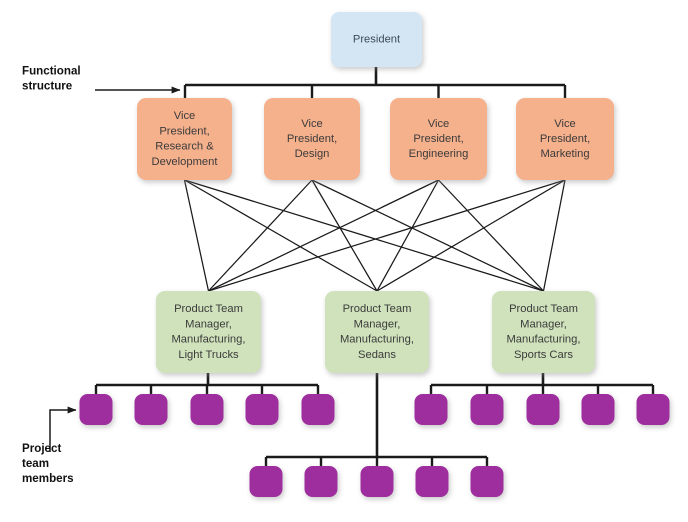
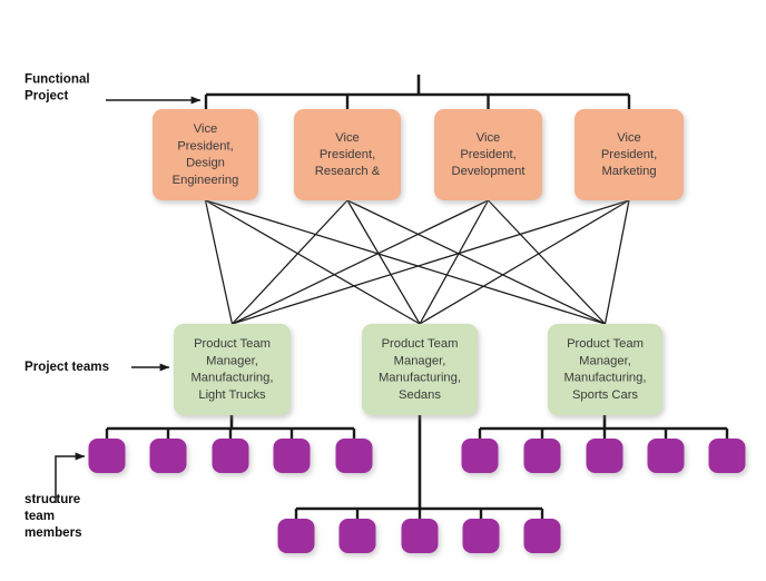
- President
  Vice
  President,
- Research &
+ Design
- Development
+ Engineering
  Vice
  President,
- Design
+ Research &
  Vice
  President,
- Engineering
+ Development
  Vice
  President,
  Marketing
  Product Team
  Manager,
  Manufacturing,
  Light Trucks
  Product Team
  Manager,
  Manufacturing,
  Sedans
  Product Team
  Manager,
  Manufacturing,
  Sports Cars
  Functional
- structure
+ Project
+ Project teams
- Project
+ structure
  team
  members
